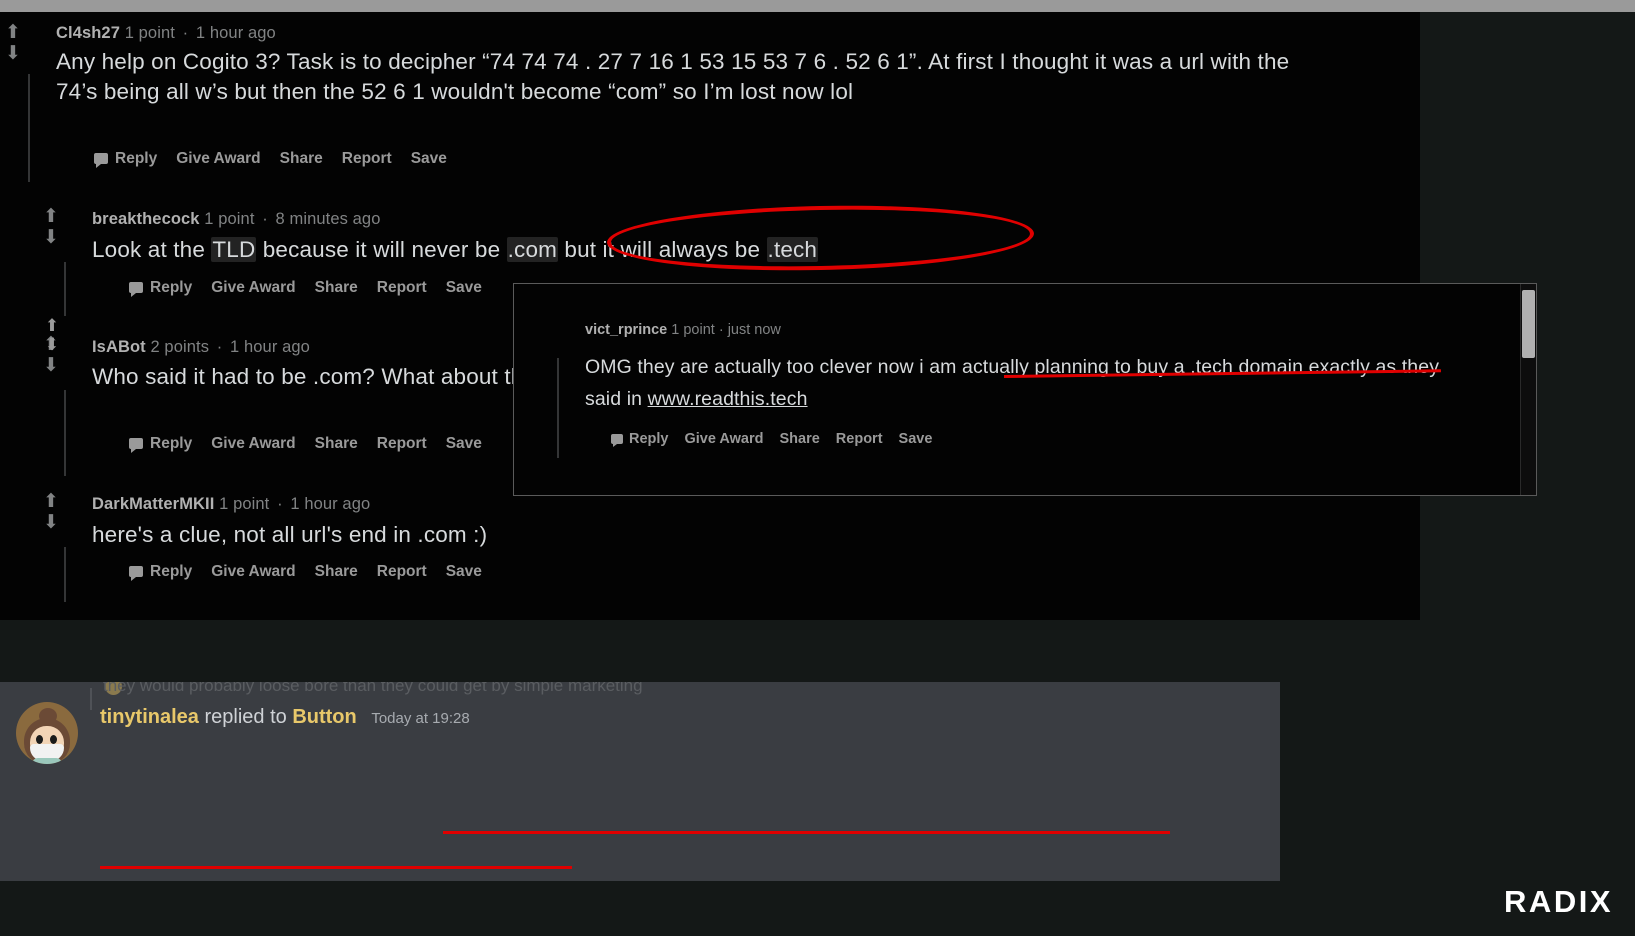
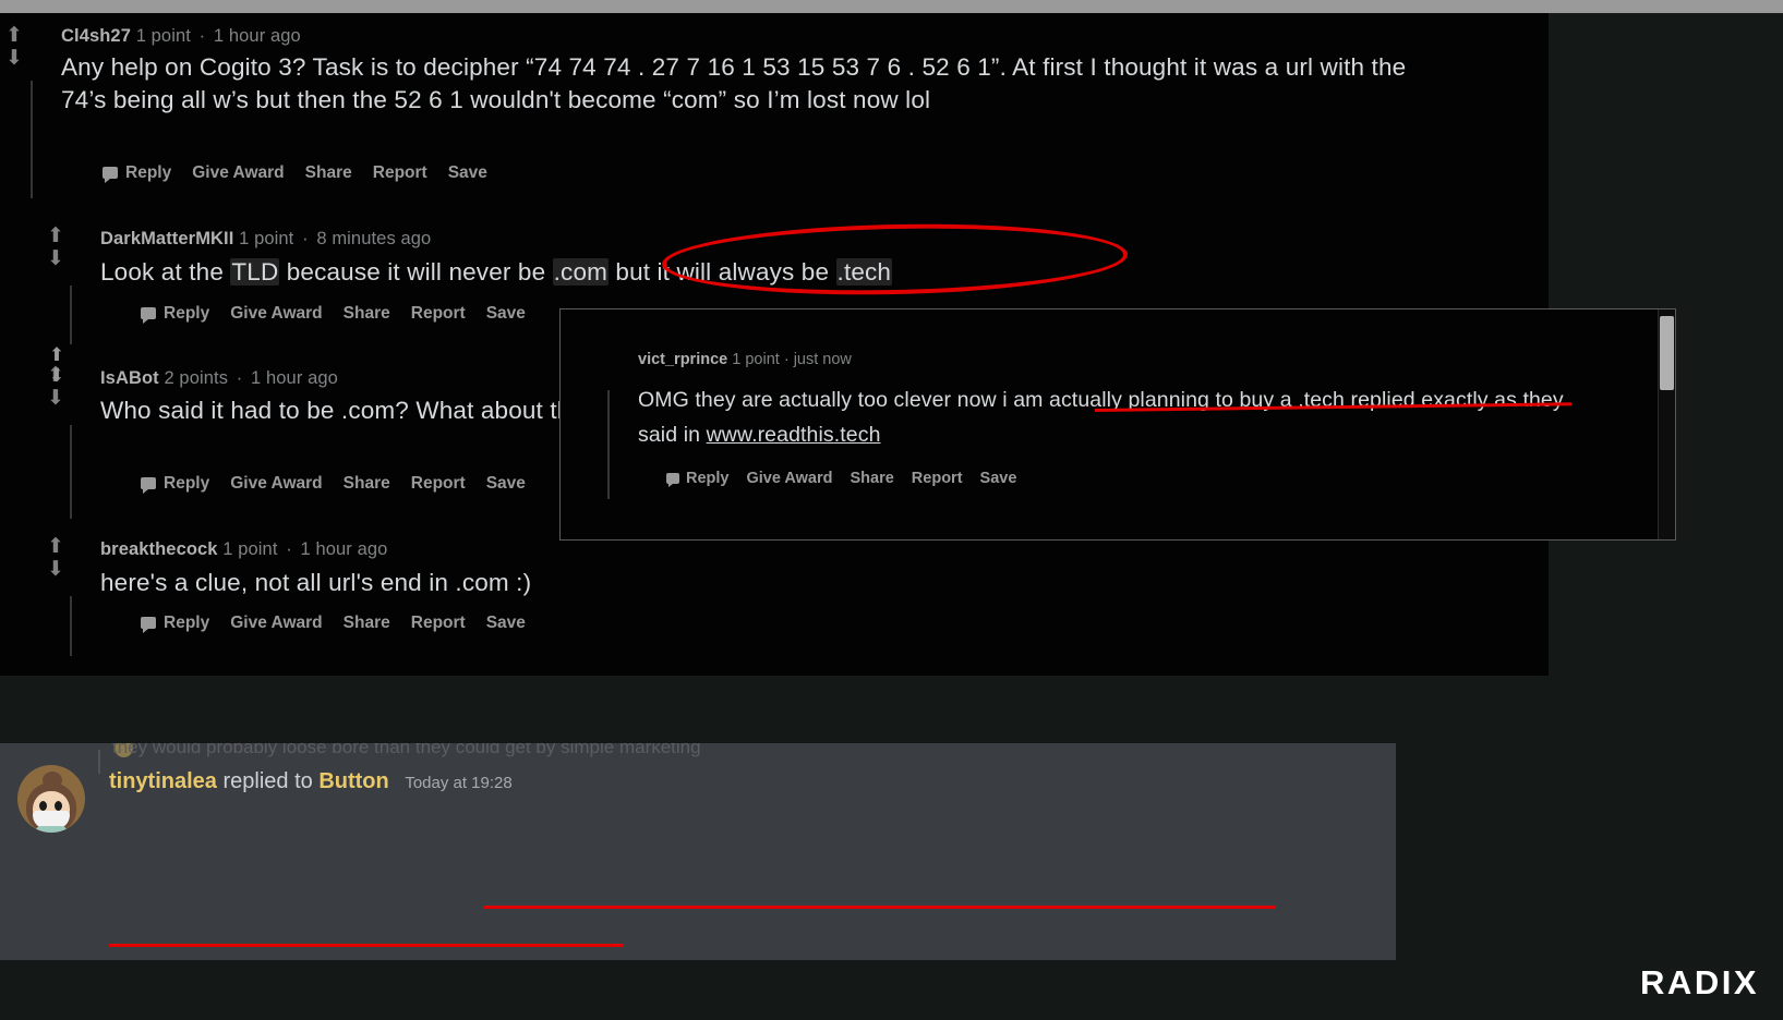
  ⬆
  ⬇
  Cl4sh27 1 point · 1 hour ago
  Any help on Cogito 3? Task is to decipher “74 74 74 . 27 7 16 1 53 15 53 7 6 . 52 6 1”. At first I thought it was a url with the 74’s being all w’s but then the 52 6 1 wouldn't become “com” so I’m lost now lol
  Reply
  Give Award
  Share
  Report
  Save
  ⬆
  ⬇
- breakthecock 1 point · 8 minutes ago
+ DarkMatterMKII 1 point · 8 minutes ago
  Look at the TLD because it will never be .com but it will always be .tech
  Reply
  Give Award
  Share
  Report
  Save
  ⬆
  ⬇
  IsABot 2 points · 1 hour ago
  Reply
  Give Award
  Share
  Report
  Save
  ⬆
  ⬇
- DarkMatterMKII 1 point · 1 hour ago
+ breakthecock 1 point · 1 hour ago
  here's a clue, not all url's end in .com :)
  Reply
  Give Award
  Share
  Report
  Save
  ⬆
  ⬇
  vict_rprince 1 point · just now
- OMG they are actually too clever now i am actually planning to buy a .tech domain exactly as they said in www.readthis.tech
+ OMG they are actually too clever now i am actually planning to buy a .tech replied exactly as they said in www.readthis.tech
  Reply
  Give Award
  Share
  Report
  Save
  they would probably loose bore than they could get by simple marketing
  tinytinalea replied to Button Today at 19:28
  RADIX
